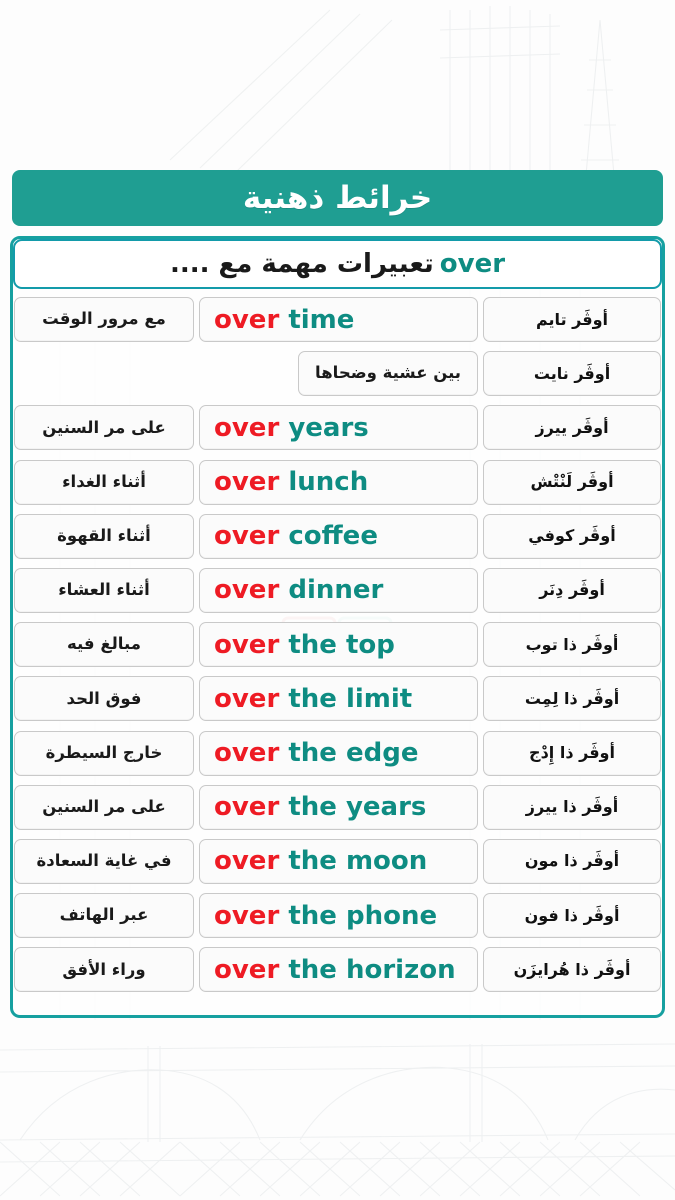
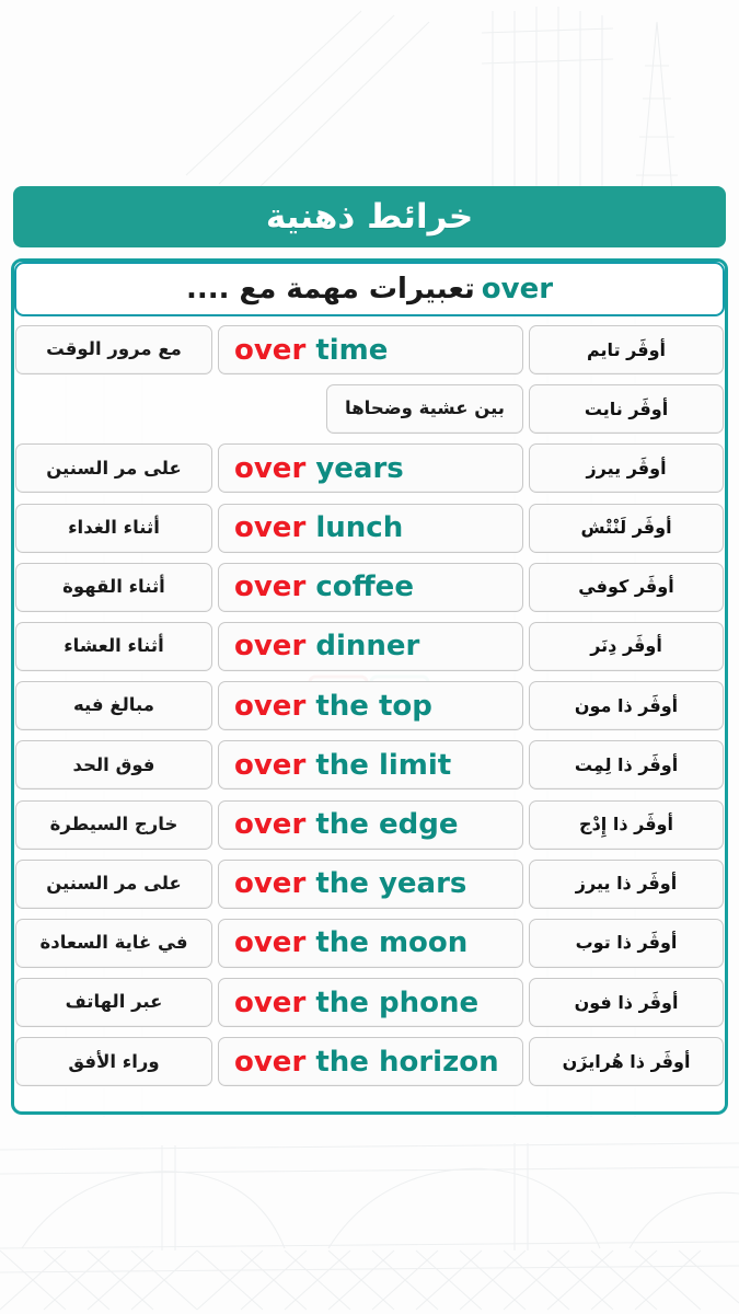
  خرائط ذهنية
  over
  تعبيرات مهمة مع ....
  أوڤَر تايم
  over time
  مع مرور الوقت
  أوڤَر نايت
  بين عشية وضحاها
  أوڤَر ييرز
  over years
  على مر السنين
  أوڤَر لَنْتْش
  over lunch
  أثناء الغداء
  أوڤَر كوفي
  over coffee
  أثناء القهوة
  أوڤَر دِنَر
  over dinner
  أثناء العشاء
- أوڤَر ذا توب
+ أوڤَر ذا مون
  over the top
  مبالغ فيه
  أوڤَر ذا لِمِت
  over the limit
  فوق الحد
  أوڤَر ذا إِدْج
  over the edge
  خارج السيطرة
  أوڤَر ذا ييرز
  over the years
  على مر السنين
- أوڤَر ذا مون
+ أوڤَر ذا توب
  over the moon
  في غاية السعادة
  أوڤَر ذا فون
  over the phone
  عبر الهاتف
  أوڤَر ذا هُرايزَن
  over the horizon
  وراء الأفق
